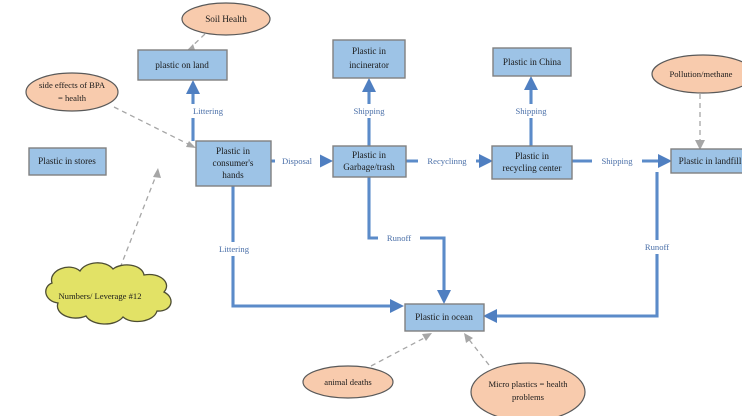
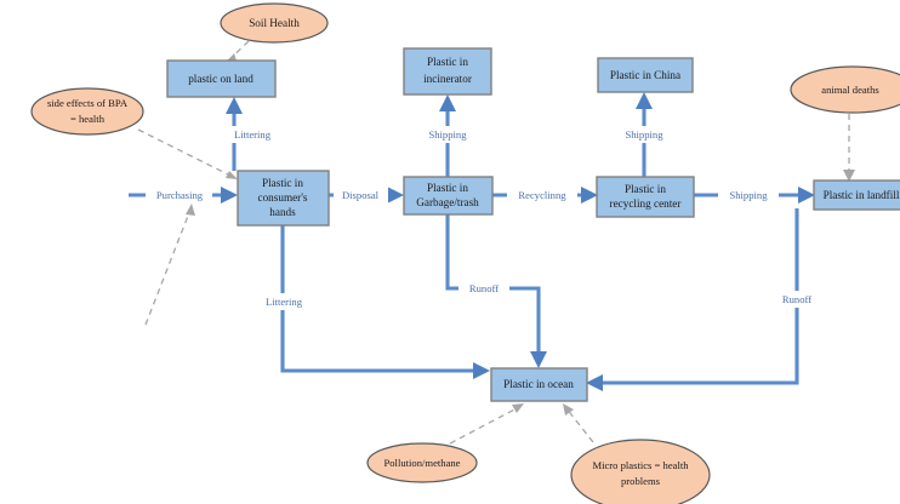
+ Purchasing
  Littering
  Disposal
  Littering
  Shipping
  Recyclinng
  Runoff
  Shipping
  Shipping
  Runoff
  Soil Health
  side effects of BPA
  = health
- Pollution/methane
+ animal deaths
  plastic on land
  Plastic in
  incinerator
  Plastic in China
- Plastic in stores
  Plastic in
  consumer's
  hands
  Plastic in
  Garbage/trash
  Plastic in
  recycling center
  Plastic in landfill
  Plastic in ocean
- Numbers/ Leverage #12
- animal deaths
+ Pollution/methane
  Micro plastics = health
  problems
